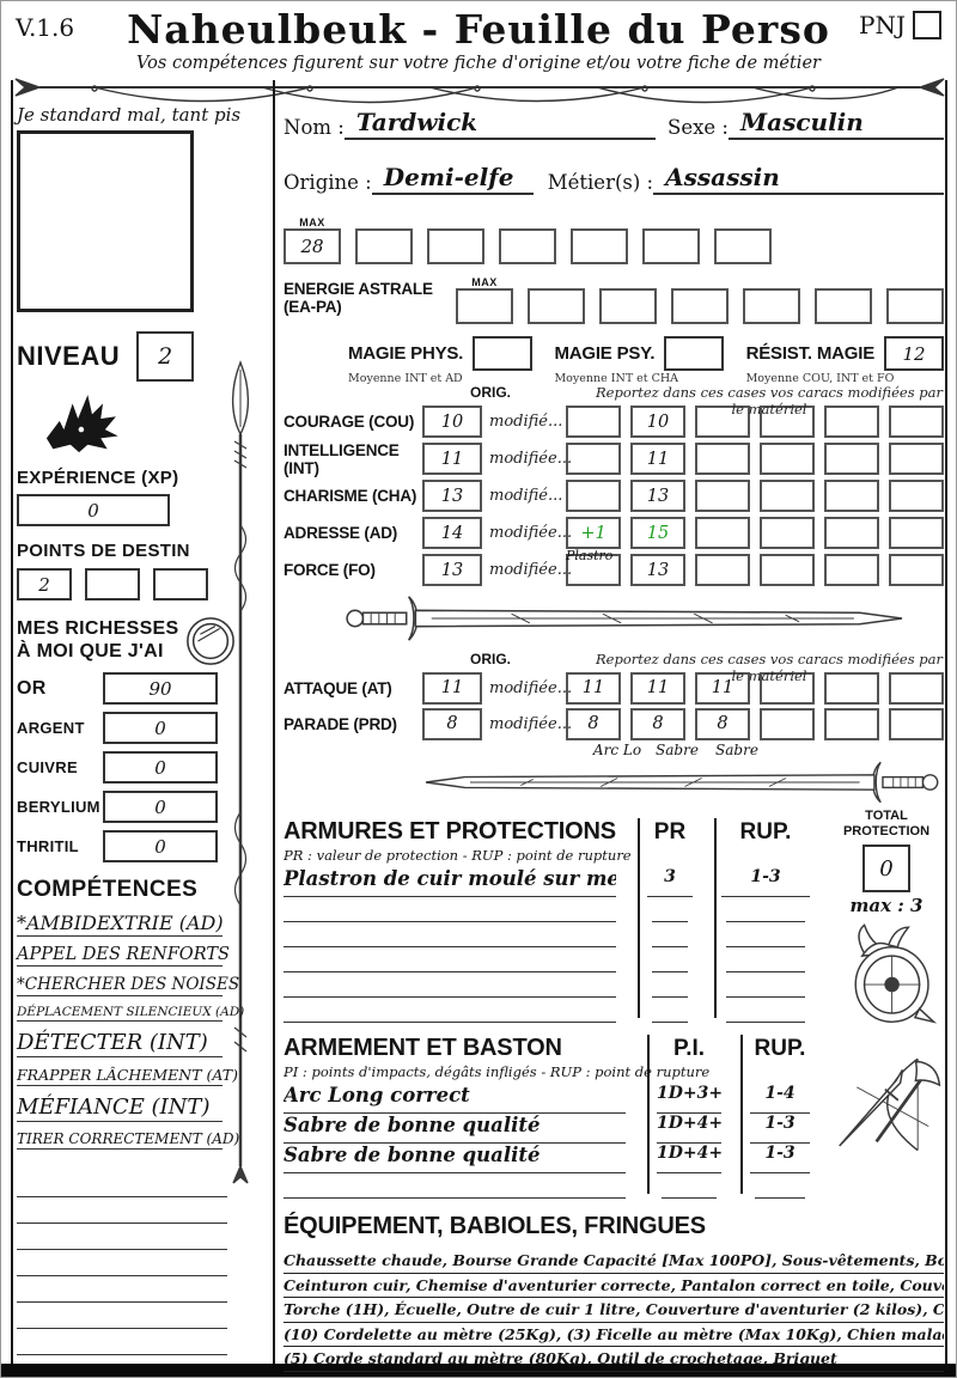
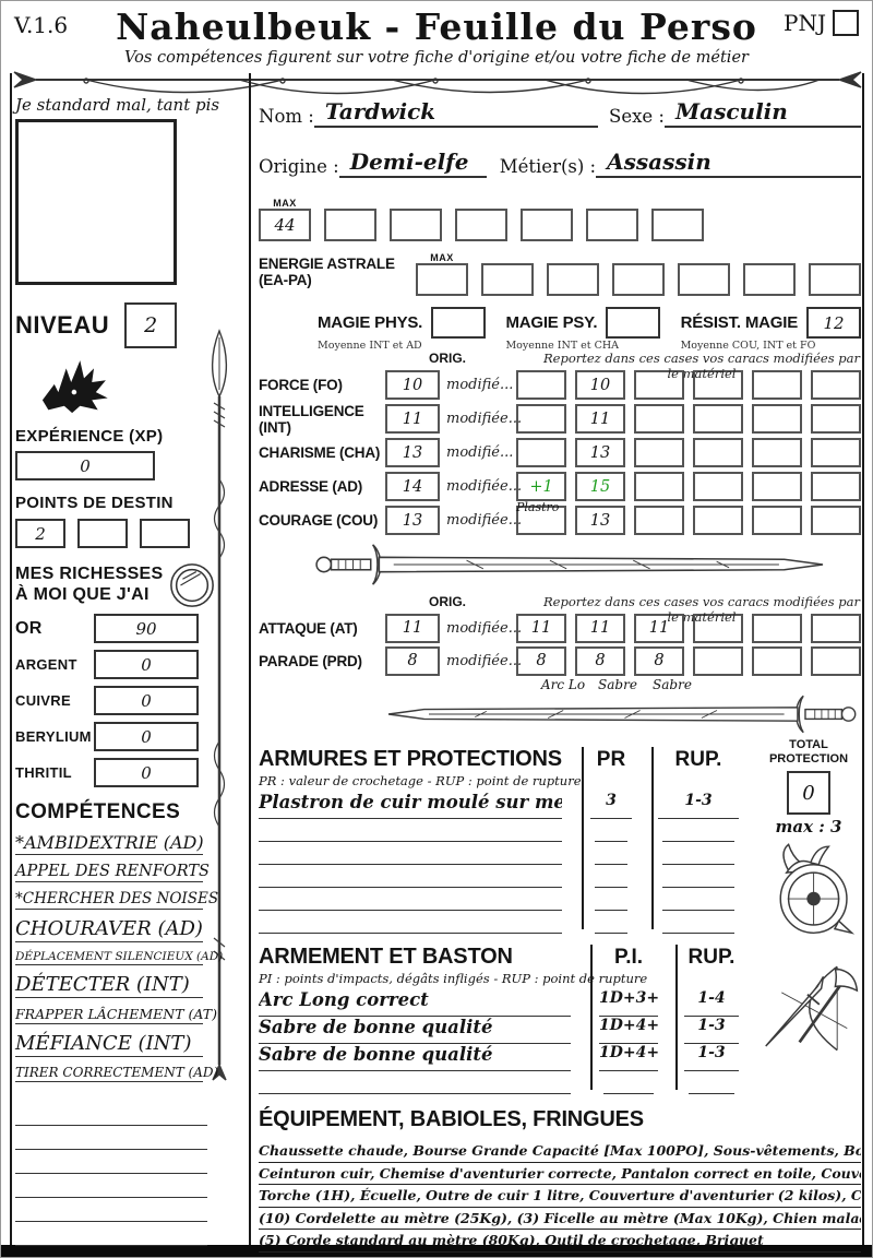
  V.1.6
  Naheulbeuk - Feuille du Perso
  Vos compétences figurent sur votre fiche d'origine et/ou votre fiche de métier
  PNJ
  Je standard mal, tant pis
  NIVEAU
  2
  EXPÉRIENCE (XP)
  0
  POINTS DE DESTIN
  2
  MES RICHESSES
  À MOI QUE J'AI
  OR
  90
  ARGENT
  0
  CUIVRE
  0
  BERYLIUM
  0
  THRITIL
  0
  COMPÉTENCES
  *AMBIDEXTRIE (AD)
  APPEL DES RENFORTS
  *CHERCHER DES NOISES
+ CHOURAVER (AD)
  DÉPLACEMENT SILENCIEUX (AD)
  DÉTECTER (INT)
  FRAPPER LÂCHEMENT (AT)
  MÉFIANCE (INT)
  TIRER CORRECTEMENT (AD)
  Nom :
  Tardwick
  Sexe :
  Masculin
  Origine :
  Demi-elfe
  Métier(s) :
  Assassin
  MAX
- 28
+ 44
  ENERGIE ASTRALE (EA-PA)
  MAX
  MAGIE PHYS.
  Moyenne INT et AD
  MAGIE PSY.
  Moyenne INT et CHA
  RÉSIST. MAGIE
  12
  Moyenne COU, INT et FO
  ORIG.
  Reportez dans ces cases vos caracs modifiées par le matériel
- COURAGE (COU)
+ FORCE (FO)
  10
  modifié...
  10
  INTELLIGENCE (INT)
  11
  modifiée..
  11
  CHARISME (CHA)
  13
  modifié...
  13
  ADRESSE (AD)
  14
  modifiée..
  +1
  Plastro
  15
- FORCE (FO)
+ COURAGE (COU)
  13
  modifiée..
  13
  ORIG.
  Reportez dans ces cases vos caracs modifiées par le matériel
  ATTAQUE (AT)
  11
  modifiée..
  11
  11
  11
  PARADE (PRD)
  8
  modifiée..
  8
  8
  8
  Arc Lo
  Sabre
  Sabre
  ARMURES ET PROTECTIONS
  PR
  RUP.
- PR : valeur de protection - RUP : point de rupture
+ PR : valeur de crochetage - RUP : point de rupture
  Plastron de cuir moulé sur me
  3
  1-3
  TOTAL
  PROTECTION
  0
  max : 3
  ARMEMENT ET BASTON
  P.I.
  RUP.
  PI : points d'impacts, dégâts infligés - RUP : point d rupture
  Arc Long correct
  1D+3+
  1-4
  Sabre de bonne qualité
  1D+4+
  1-3
  Sabre de bonne qualité
  1D+4+
  1-3
  ÉQUIPEMENT, BABIOLES, FRINGUES
  Chaussette chaude, Bourse Grande Capacité [Max 100PO], Sous-vêtements, Bo
  Ceinturon cuir, Chemise d'aventurier correcte, Pantalon correct en toile, Couv
  Torche (1H), Écuelle, Outre de cuir 1 litre, Couverture d'aventurier (2 kilos), C
  (10) Cordelette au mètre (25Kg), (3) Ficelle au mètre (Max 10Kg), Chien mala
  (5) Corde standard au mètre (80Kg), Outil de crochetage, Briquet
